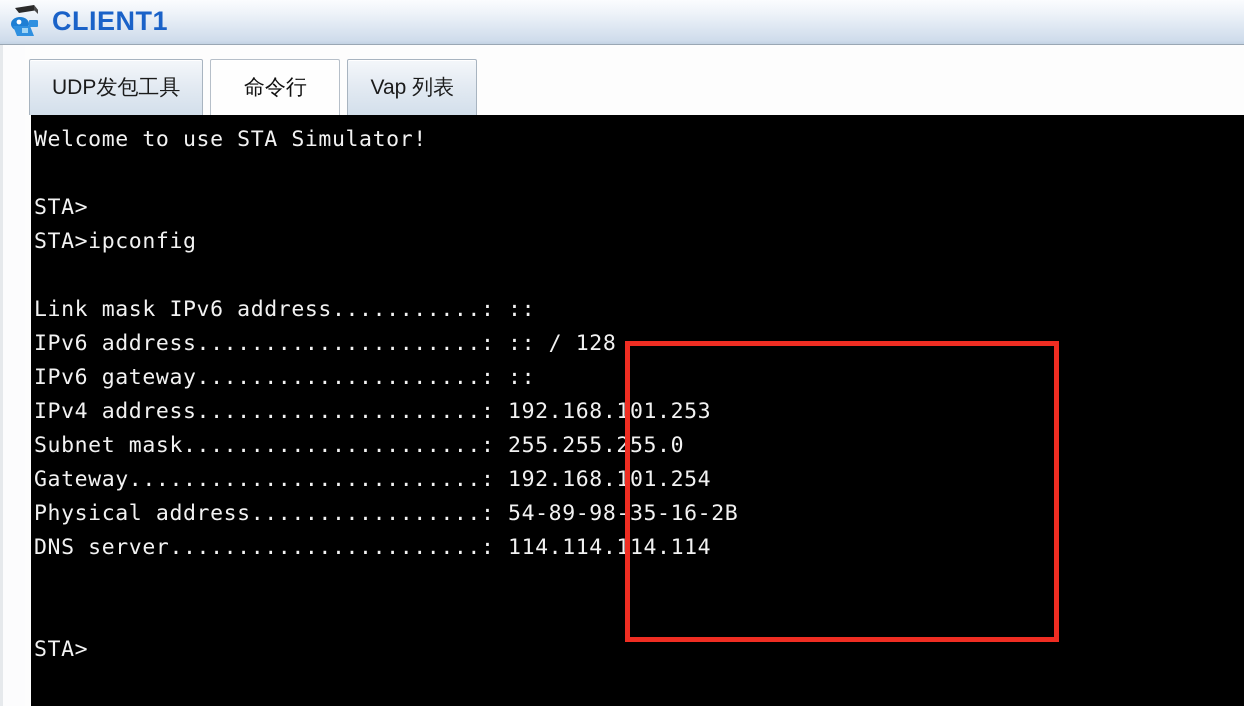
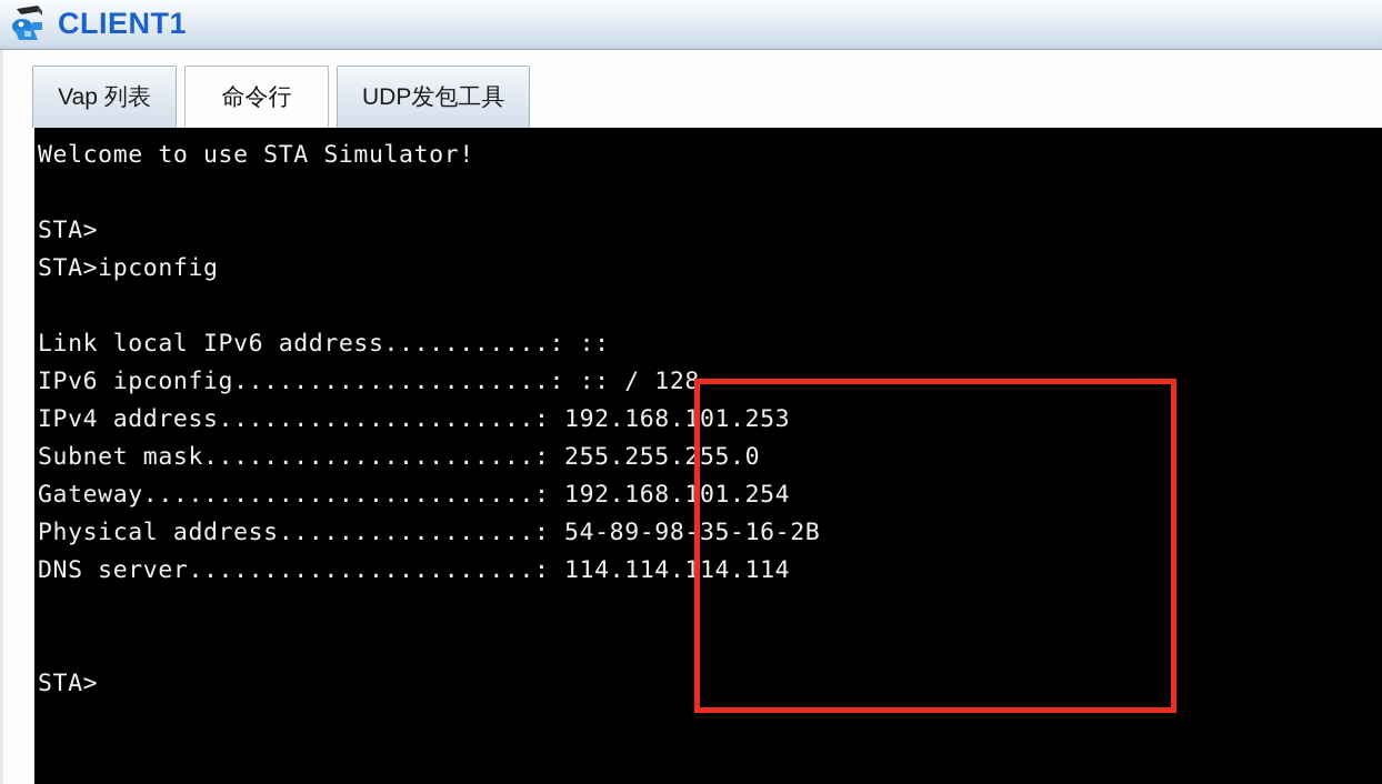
  CLIENT1
- UDP发包工具
+ Vap 列表
  命令行
- Vap 列表
+ UDP发包工具
  Welcome to use STA Simulator!
  STA>
  STA>ipconfig
- Link mask IPv6 address...........: ::
+ Link local IPv6 address...........: ::
- IPv6 address.....................: :: / 128
+ IPv6 ipconfig.....................: :: / 128
- IPv6 gateway.....................: ::
  IPv4 address.....................: 192.168.101.253
  Subnet mask......................: 255.255.255.0
  Gateway..........................: 192.168.101.254
  Physical address.................: 54-89-98-35-16-2B
  DNS server.......................: 114.114.114.114
  STA>
